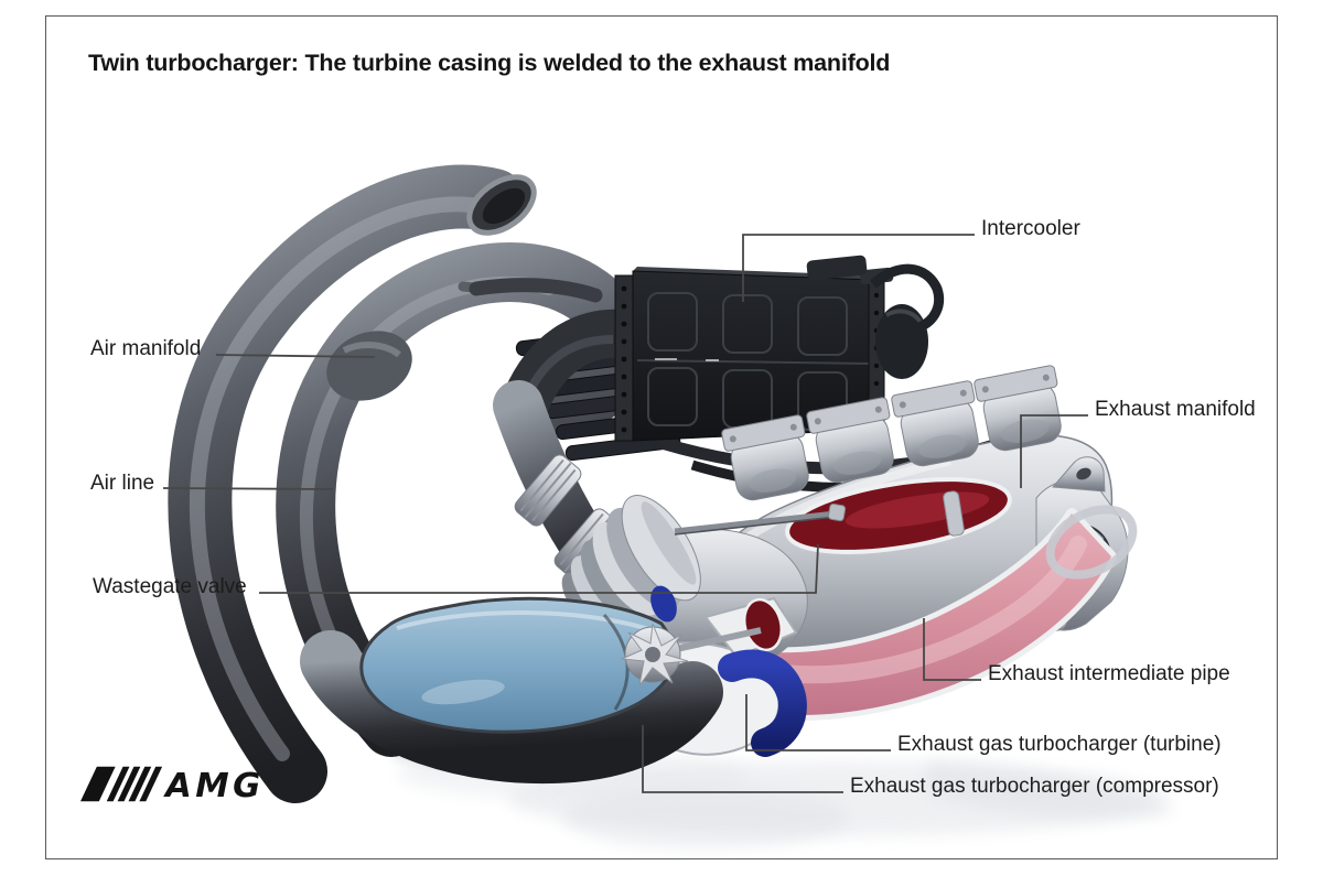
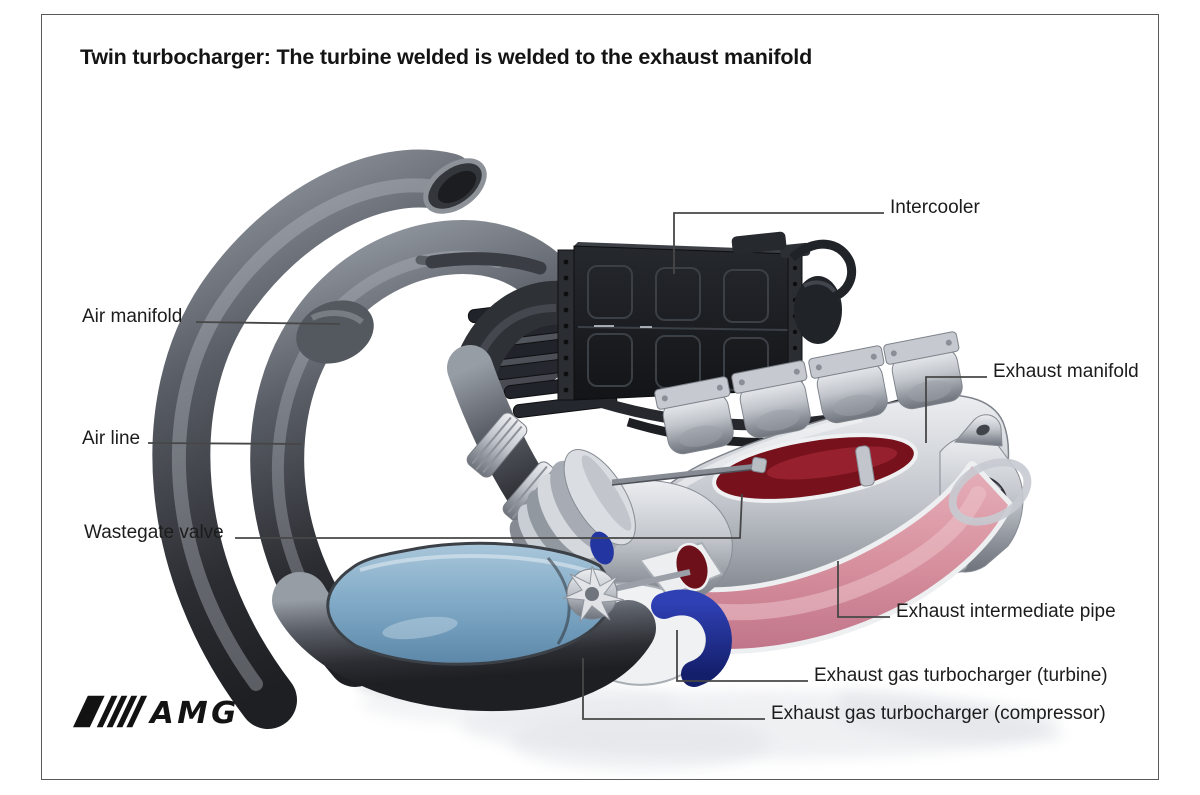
- Twin turbocharger: The turbine casing is welded to the exhaust manifold
+ Twin turbocharger: The turbine welded is welded to the exhaust manifold
  Intercooler
  Air manifold
  Exhaust manifold
  Air line
  Wastegate valve
  Exhaust intermediate pipe
  Exhaust gas turbocharger (turbine)
  Exhaust gas turbocharger (compressor)
  AMG
